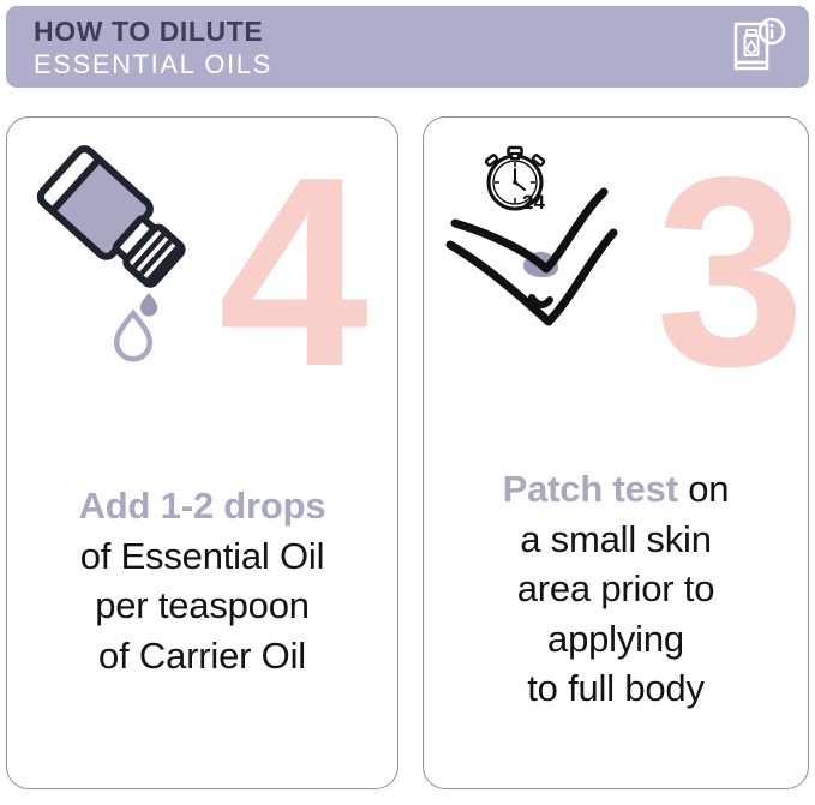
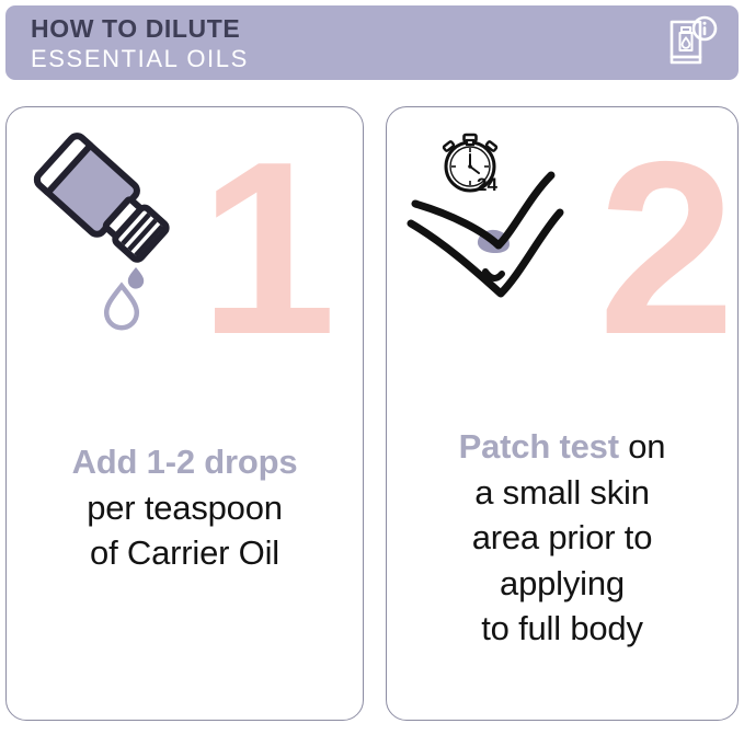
  HOW TO DILUTE
  ESSENTIAL OILS
- 4
+ 1
  Add 1-2 drops
- of Essential Oil
  per teaspoon
  of Carrier Oil
- 3
+ 2
  24
  Patch test on
  a small skin
  area prior to
  applying
  to full body
